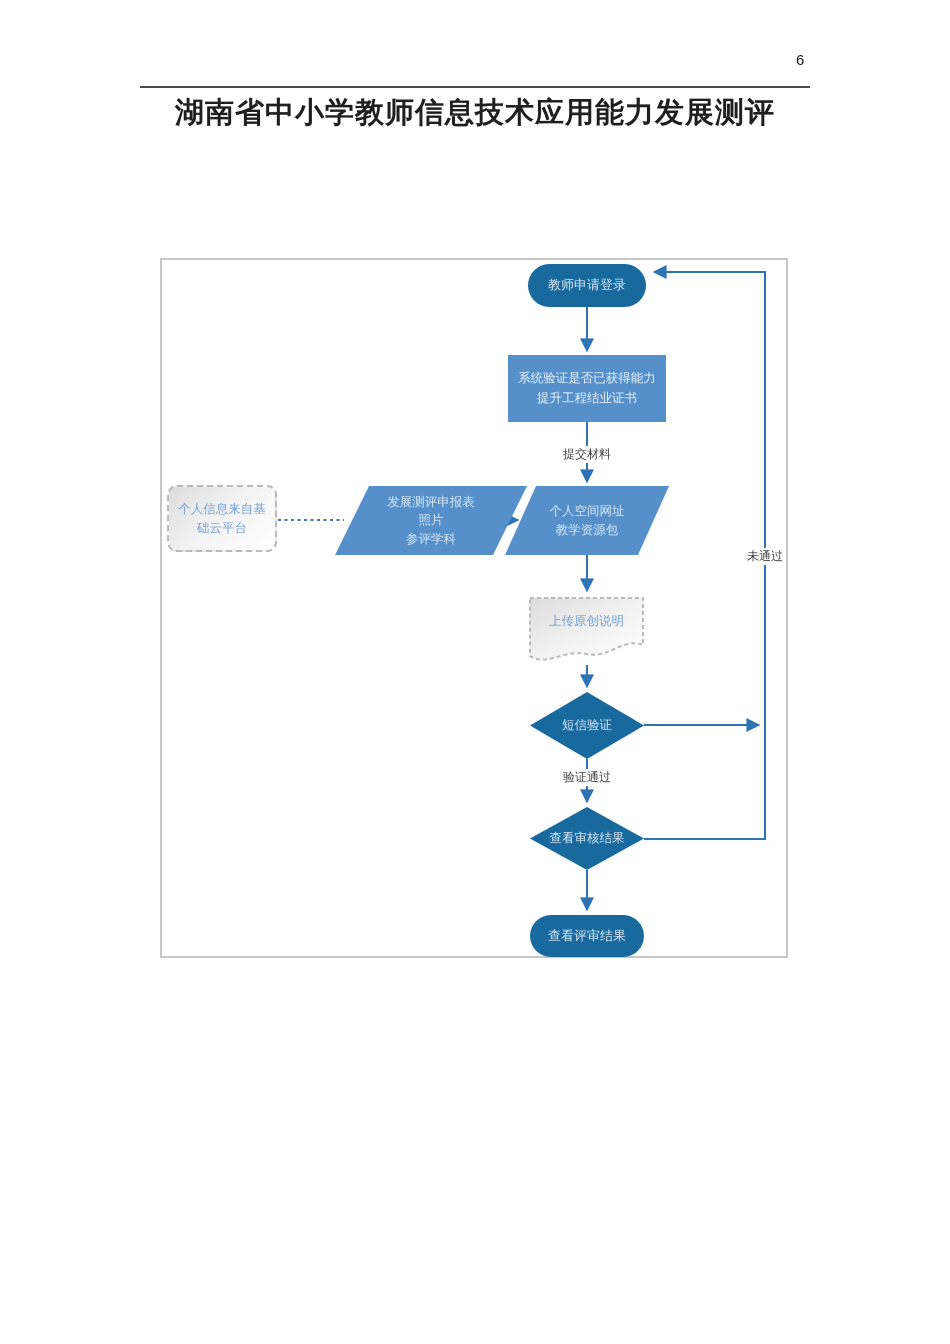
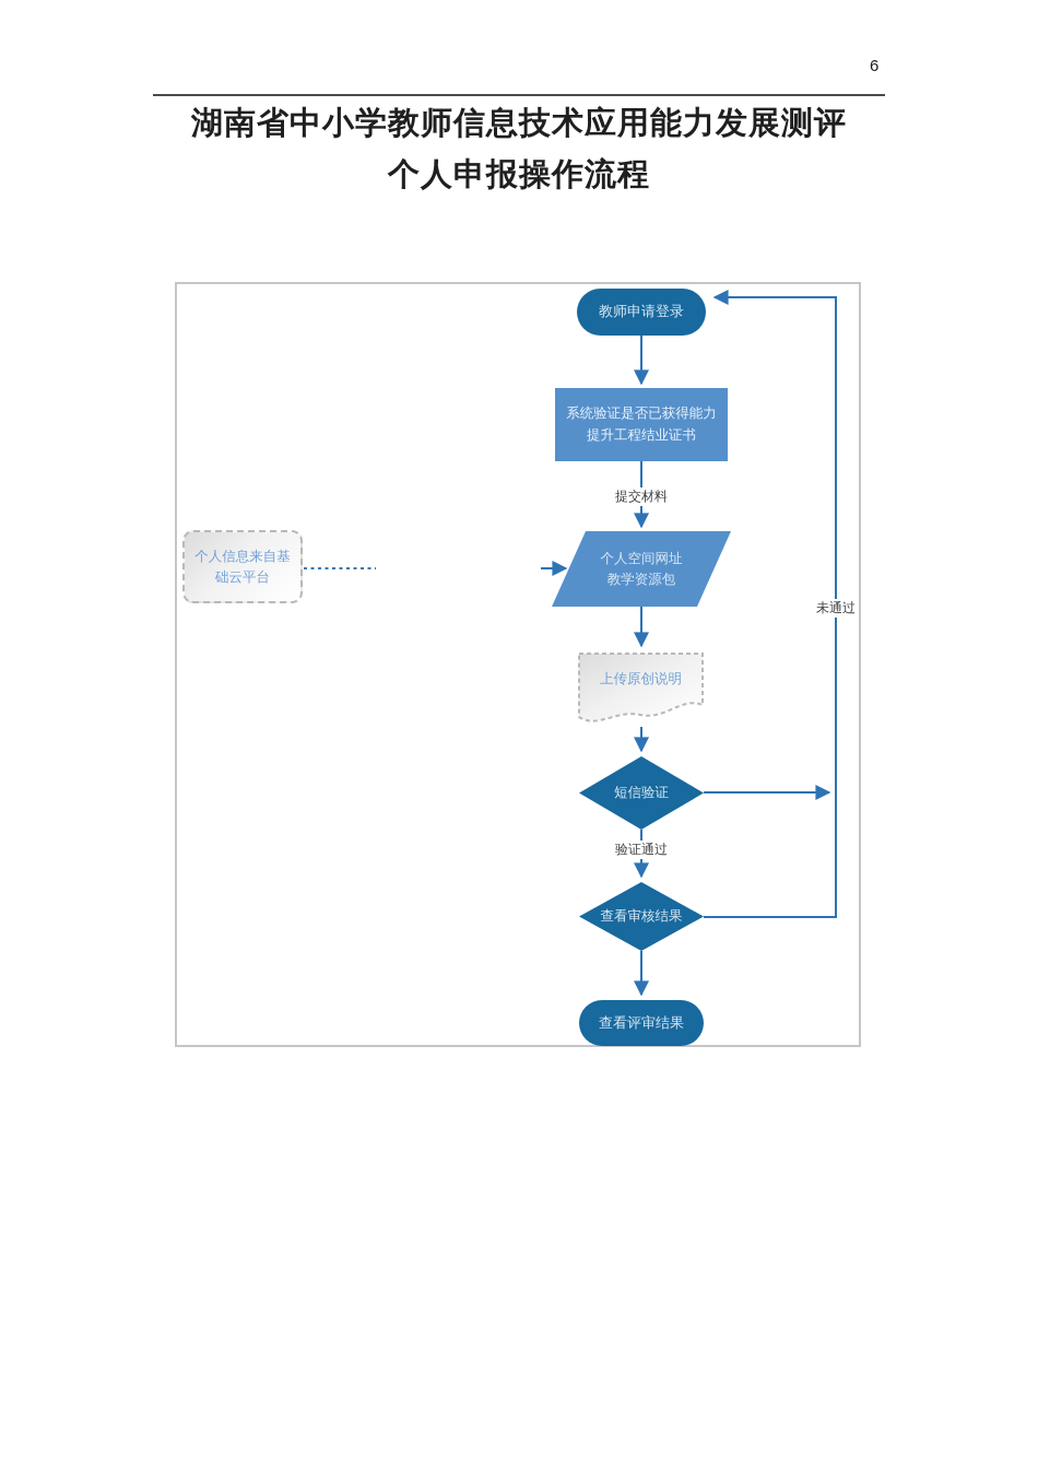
  6
  湖南省中小学教师信息技术应用能力发展测评
+ 个人申报操作流程
  教师申请登录
  系统验证是否已获得能力
  提升工程结业证书
  个人信息来自基
  础云平台
- 发展测评申报表
- 照片
- 参评学科
  个人空间网址
  教学资源包
  上传原创说明
  短信验证
  查看审核结果
  查看评审结果
  提交材料
  验证通过
  未通过
